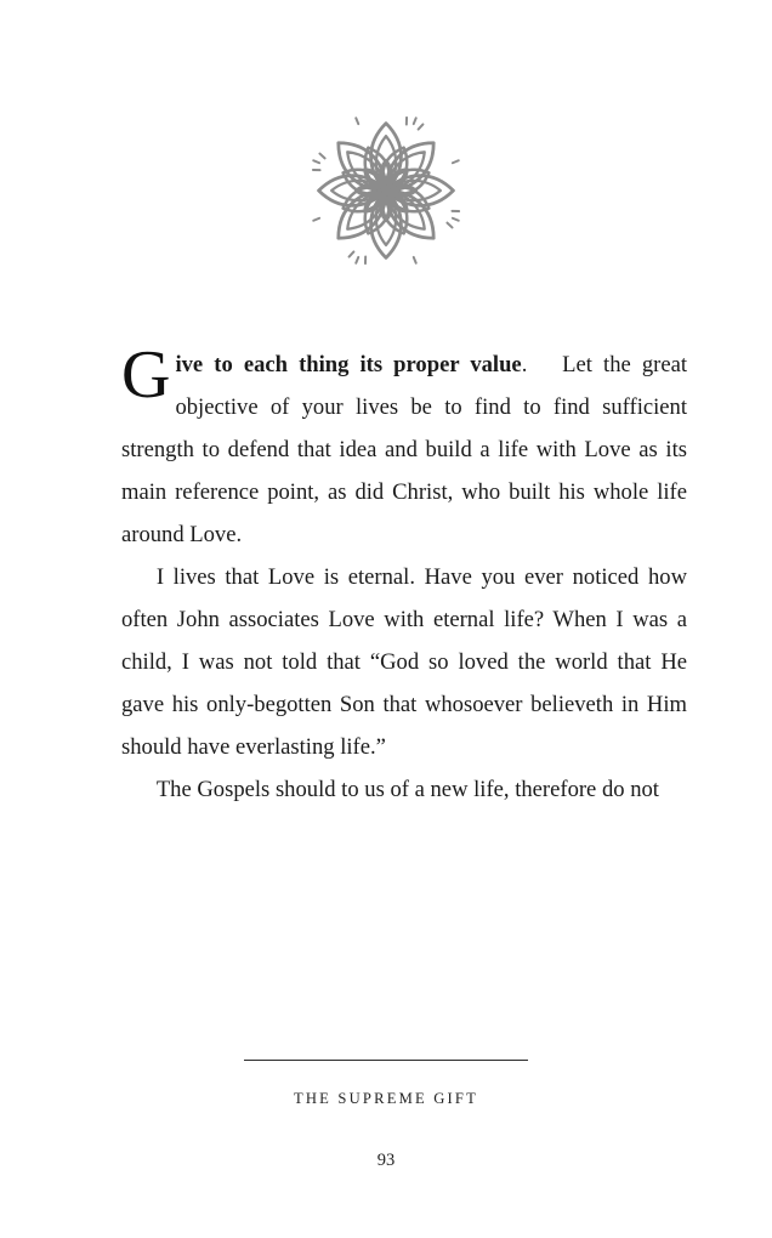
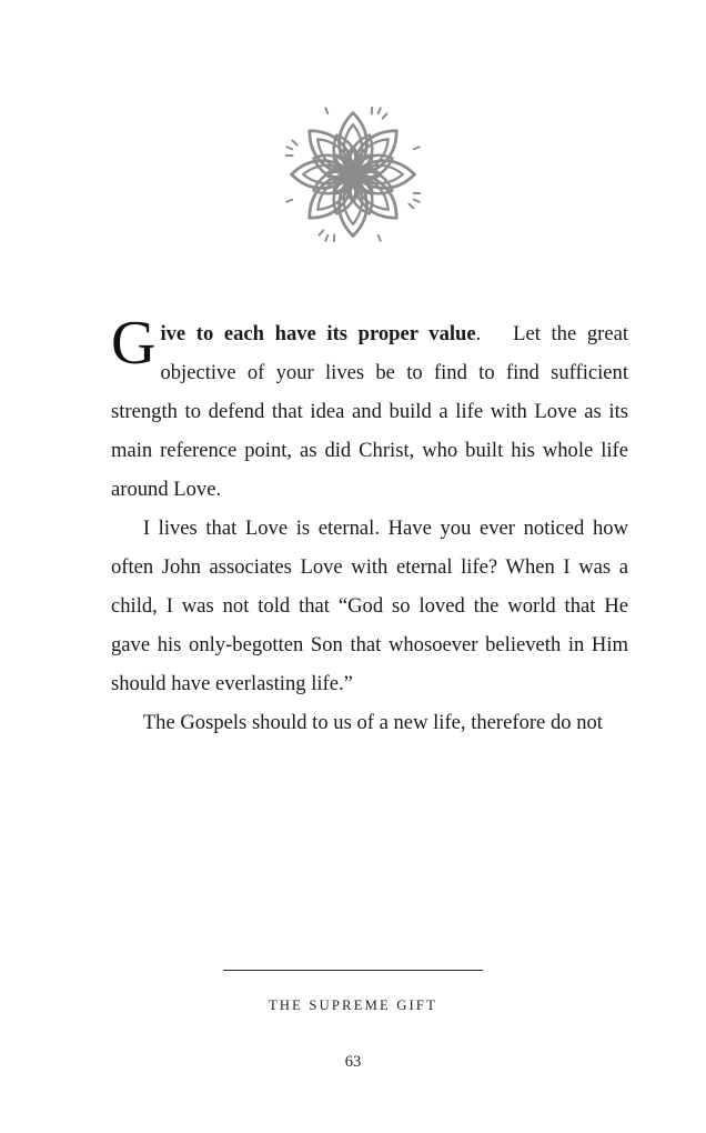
  G
- ive to each thing its proper value. Let the great objective of your lives be to find to find sufficient strength to defend that idea and build a life with Love as its main reference point, as did Christ, who built his whole life around Love.
+ ive to each have its proper value. Let the great objective of your lives be to find to find sufficient strength to defend that idea and build a life with Love as its main reference point, as did Christ, who built his whole life around Love.
  I lives that Love is eternal. Have you ever noticed how often John associates Love with eternal life? When I was a child, I was not told that “God so loved the world that He gave his only-begotten Son that whosoever believeth in Him should have everlasting life.”
  The Gospels should to us of a new life, therefore do not
  THE SUPREME GIFT
- 93
+ 63
